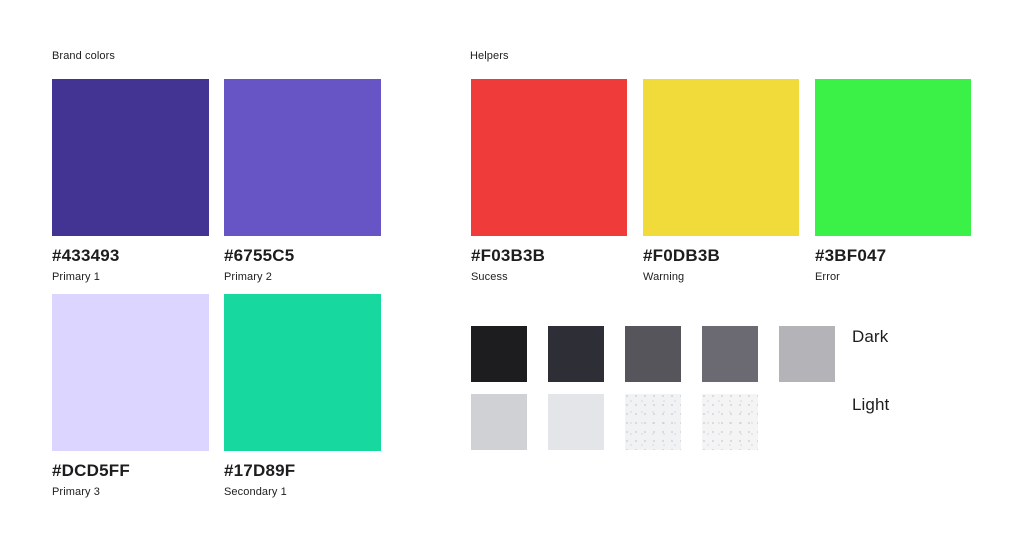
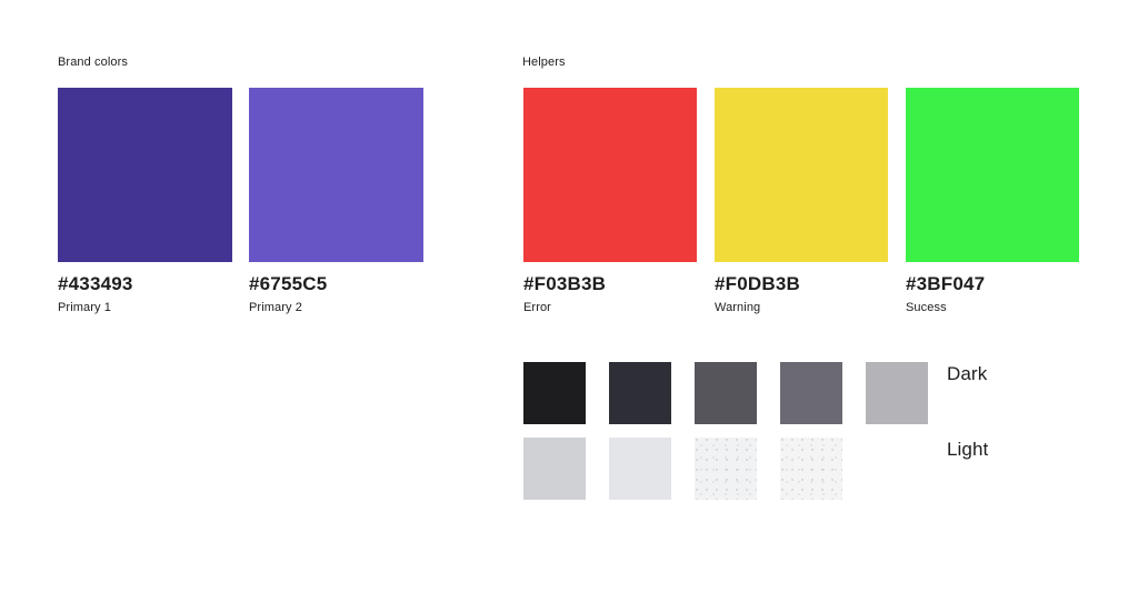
  Brand colors
  #433493
  Primary 1
  #6755C5
  Primary 2
- #DCD5FF
- Primary 3
- #17D89F
- Secondary 1
  Helpers
  #F03B3B
- Sucess
+ Error
  #F0DB3B
  Warning
  #3BF047
- Error
+ Sucess
  Dark
  Light
